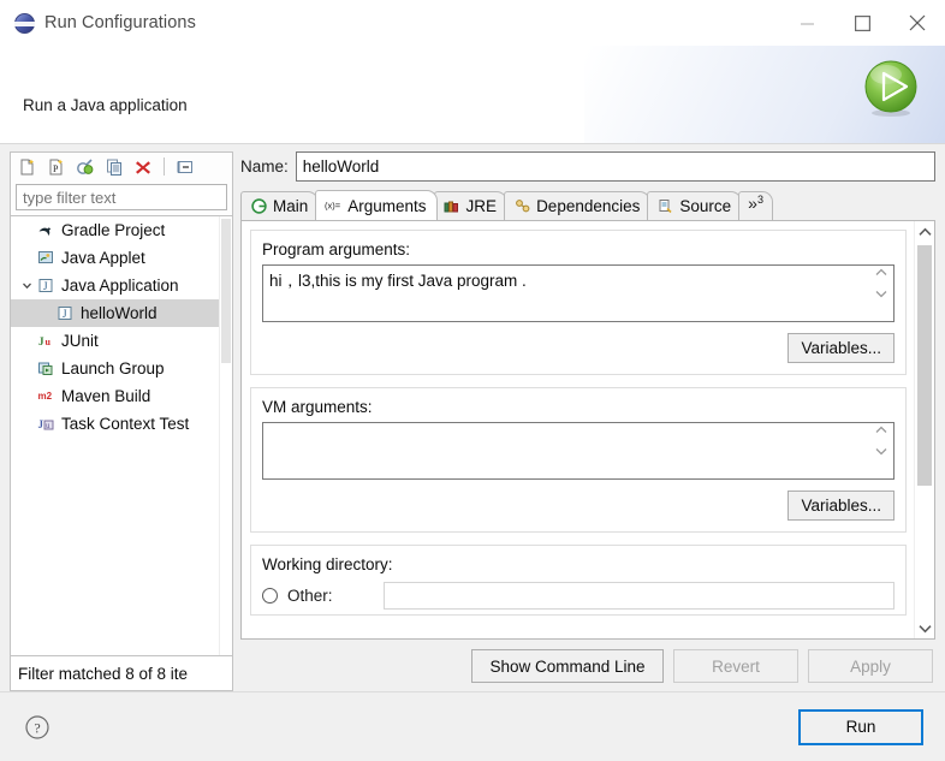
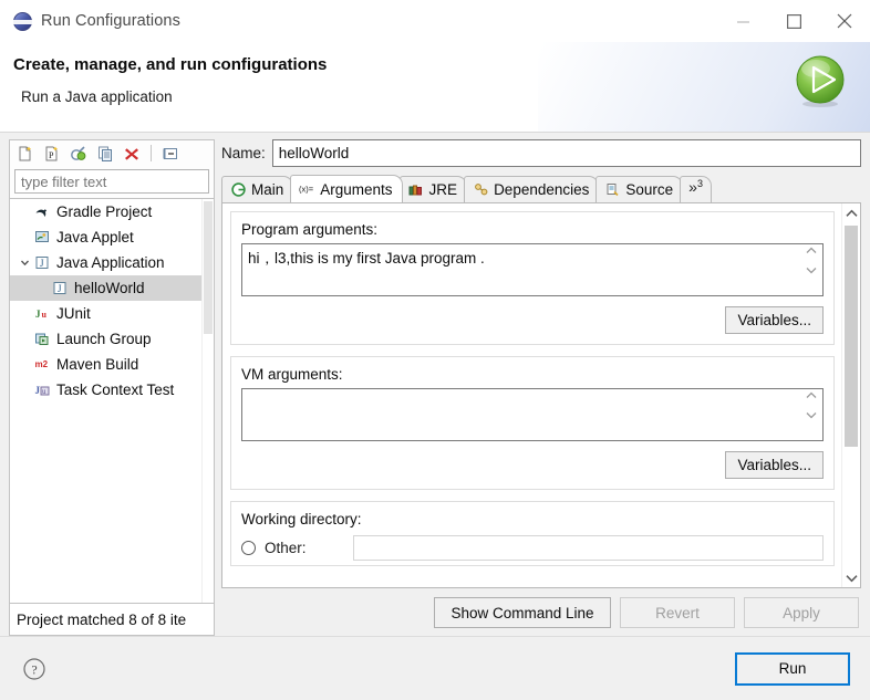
  Run Configurations
+ Create, manage, and run configurations
  Run a Java application
  P
  type filter text
  Gradle Project
  Java Applet
  J
  Java Application
  J
  helloWorld
  J
  u
  JUnit
  Launch Group
  m2
  Maven Build
  J
  u
  Task Context Test
- Filter matched 8 of 8 ite
+ Project matched 8 of 8 ite
  Name:
  helloWorld
  Main
  (x)=
  Arguments
  JRE
  Dependencies
  Source
  »
  3
  Program arguments:
  hi，l3,this is my first Java program .
  Variables...
  VM arguments:
  Variables...
  Working directory:
  Other:
  Show Command Line
  Revert
  Apply
  ?
  Run
